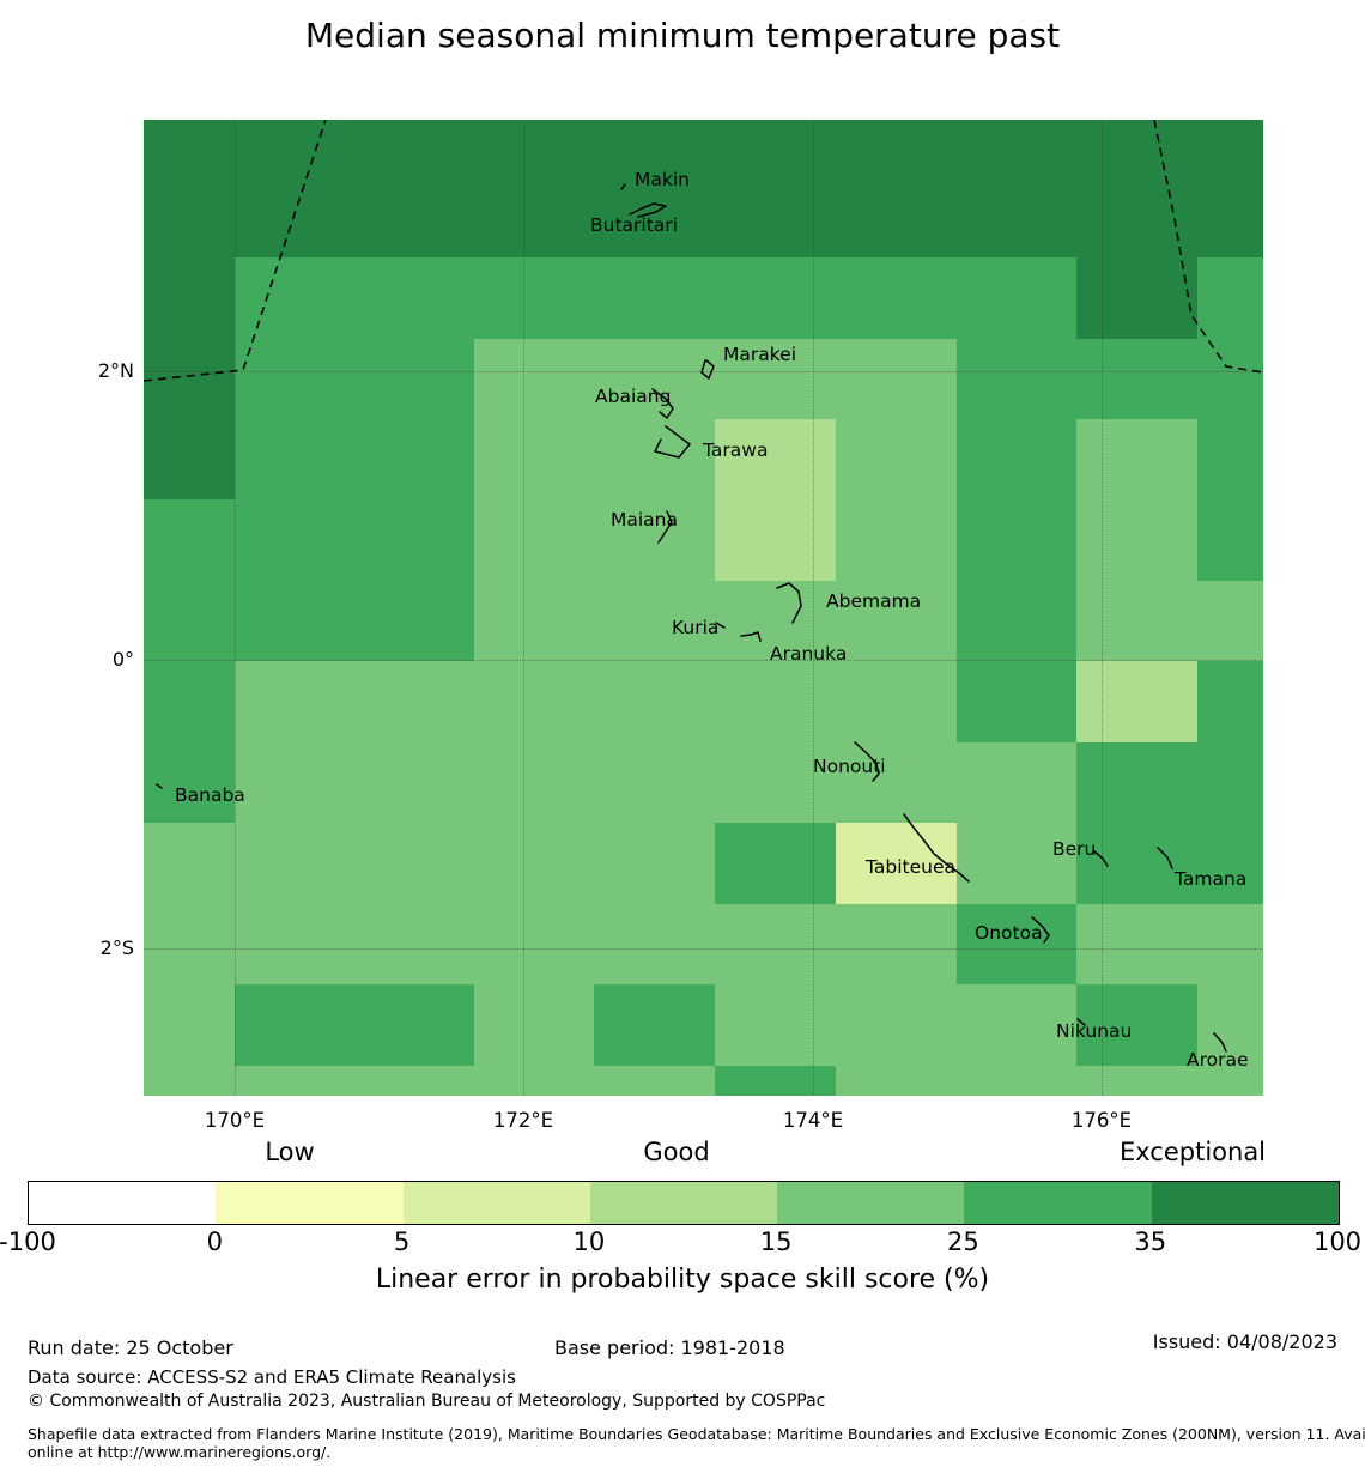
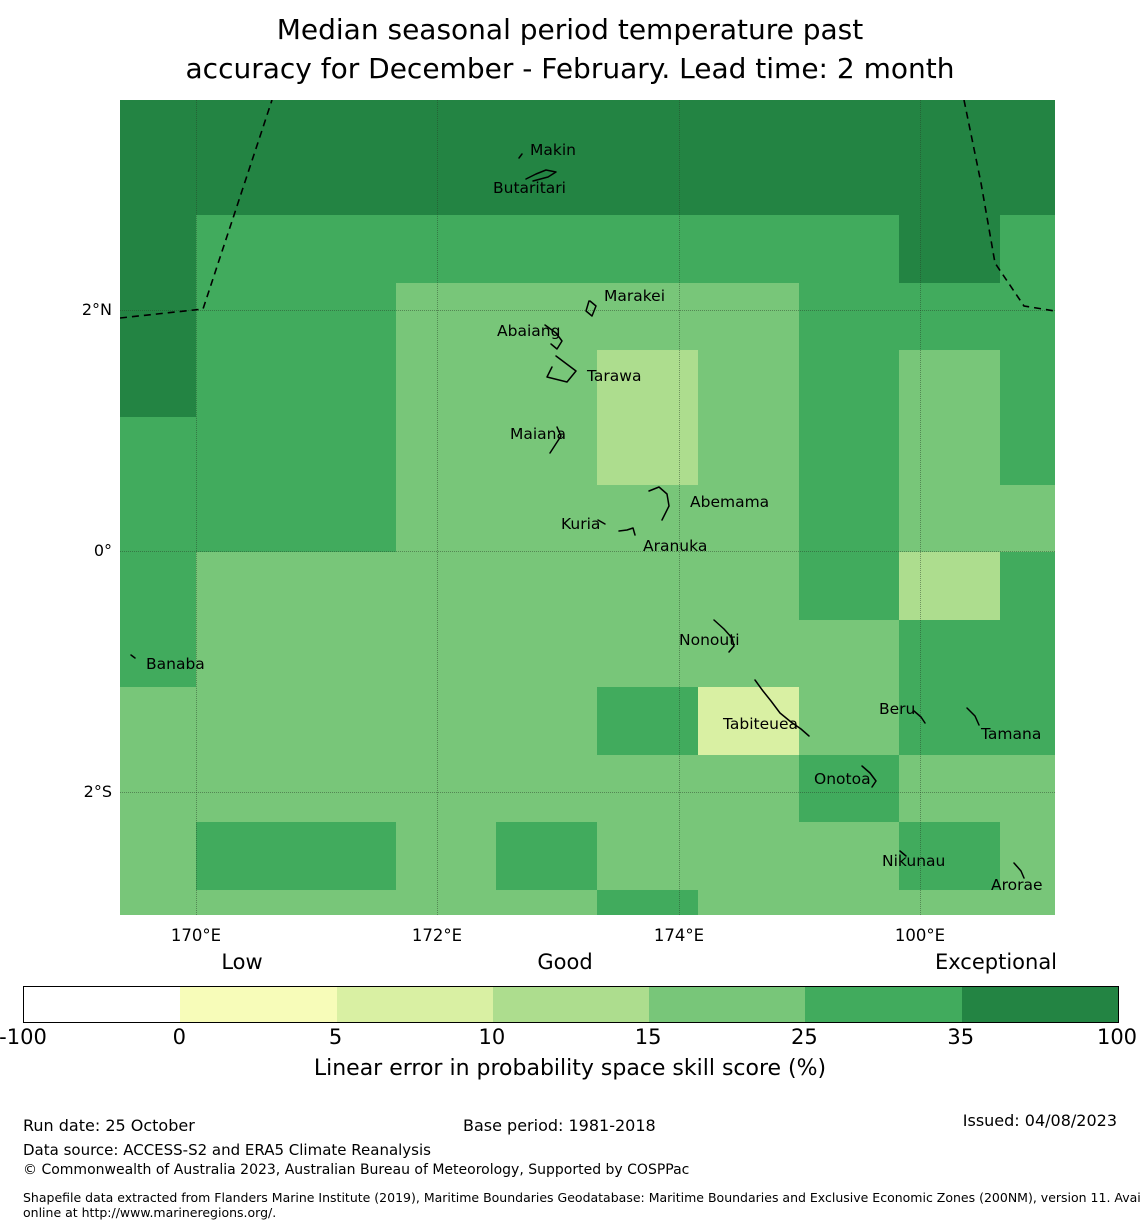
- Median seasonal minimum temperature past
+ Median seasonal period temperature past
+ accuracy for December - February. Lead time: 2 month
  2°N
  0°
  2°S
  170°E
  172°E
  174°E
- 176°E
+ 100°E
  Low
  Good
  Exceptional
  -100
  0
  5
  10
  15
  25
  35
  100
  Linear error in probability space skill score (%)
  Run date: 25 October
  Base period: 1981-2018
  Issued: 04/08/2023
  Data source: ACCESS-S2 and ERA5 Climate Reanalysis
  © Commonwealth of Australia 2023, Australian Bureau of Meteorology, Supported by COSPPac
  Shapefile data extracted from Flanders Marine Institute (2019), Maritime Boundaries Geodatabase: Maritime Boundaries and Exclusive Economic Zones (200NM), version 11. Avai
  online at http://www.marineregions.org/.
  Makin
  Butaritari
  Marakei
  Abaiang
  Tarawa
  Maiana
  Abemama
  Kuria
  Aranuka
  Nonouti
  Banaba
  Tabiteuea
  Beru
  Tamana
  Onotoa
  Nikunau
  Arorae
